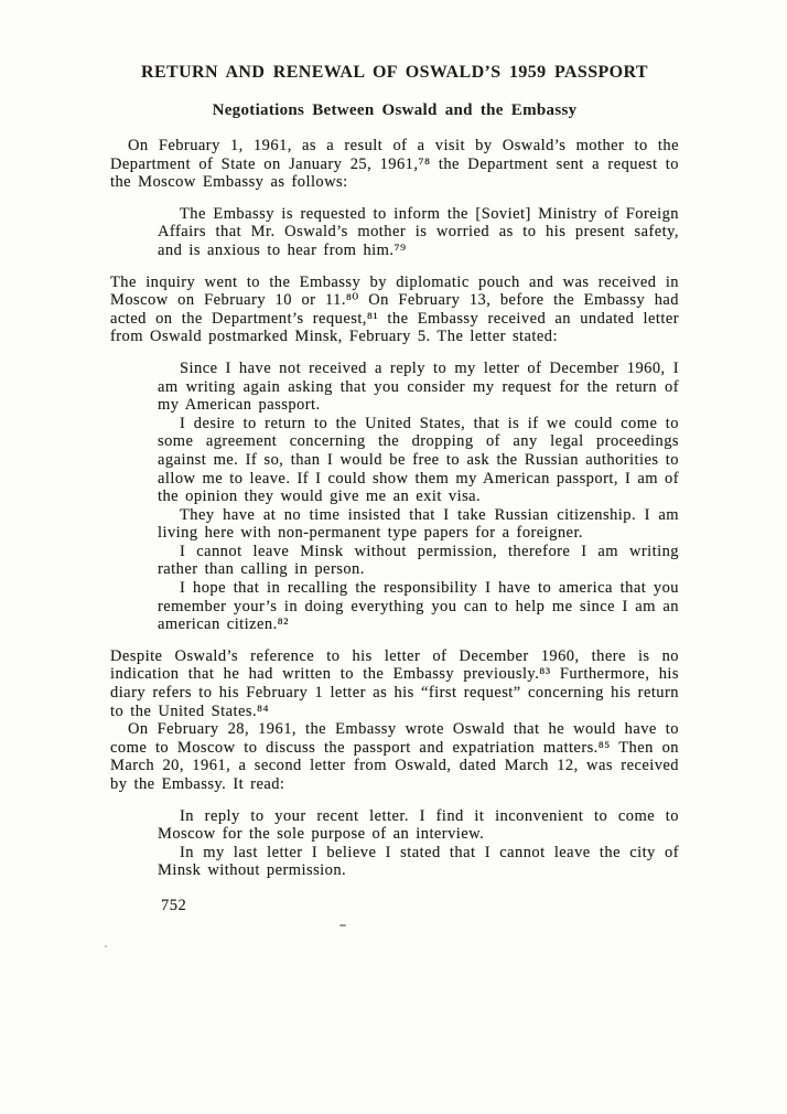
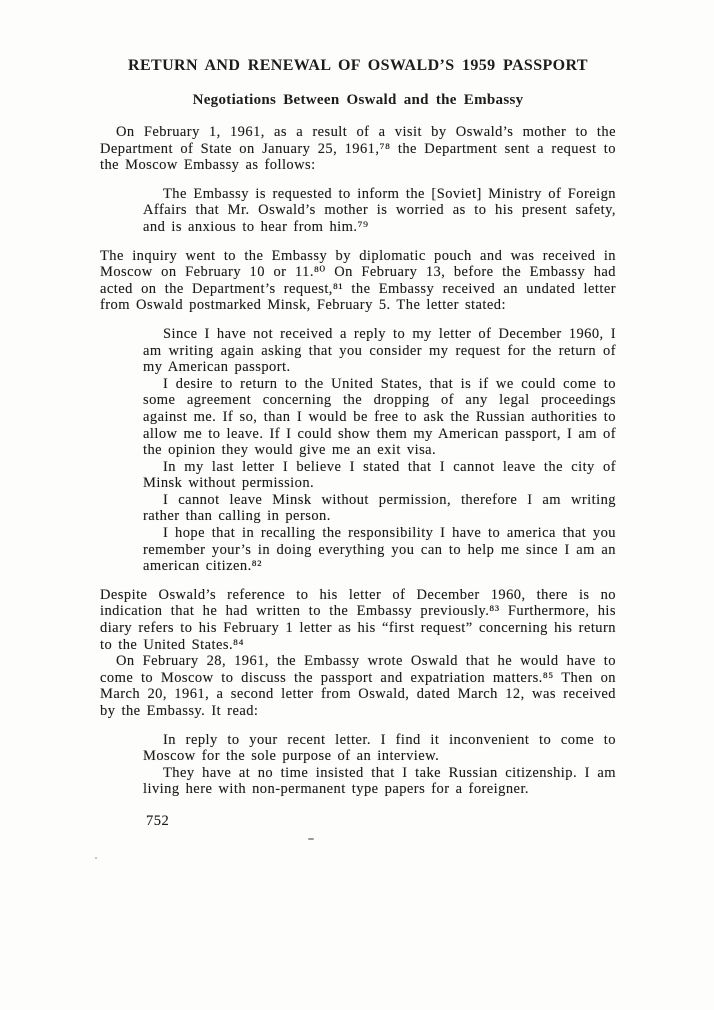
  RETURN AND RENEWAL OF OSWALD’S 1959 PASSPORT
  Negotiations Between Oswald and the Embassy
  On February 1, 1961, as a result of a visit by Oswald’s mother to the Department of State on January 25, 1961,⁷⁸ the Department sent a request to the Moscow Embassy as follows:
  The Embassy is requested to inform the [Soviet] Ministry of Foreign Affairs that Mr. Oswald’s mother is worried as to his present safety, and is anxious to hear from him.⁷⁹
  The inquiry went to the Embassy by diplomatic pouch and was received in Moscow on February 10 or 11.⁸⁰ On February 13, before the Embassy had acted on the Department’s request,⁸¹ the Embassy received an undated letter from Oswald postmarked Minsk, February 5. The letter stated:
  Since I have not received a reply to my letter of December 1960, I am writing again asking that you consider my request for the return of my American passport.
  I desire to return to the United States, that is if we could come to some agreement concerning the dropping of any legal proceedings against me. If so, than I would be free to ask the Russian authorities to allow me to leave. If I could show them my American passport, I am of the opinion they would give me an exit visa.
- They have at no time insisted that I take Russian citizenship. I am living here with non-permanent type papers for a foreigner.
+ In my last letter I believe I stated that I cannot leave the city of Minsk without permission.
  I cannot leave Minsk without permission, therefore I am writing rather than calling in person.
  I hope that in recalling the responsibility I have to america that you remember your’s in doing everything you can to help me since I am an american citizen.⁸²
  Despite Oswald’s reference to his letter of December 1960, there is no indication that he had written to the Embassy previously.⁸³ Furthermore, his diary refers to his February 1 letter as his “first request” concerning his return to the United States.⁸⁴
  On February 28, 1961, the Embassy wrote Oswald that he would have to come to Moscow to discuss the passport and expatriation matters.⁸⁵ Then on March 20, 1961, a second letter from Oswald, dated March 12, was received by the Embassy. It read:
  In reply to your recent letter. I find it inconvenient to come to Moscow for the sole purpose of an interview.
- In my last letter I believe I stated that I cannot leave the city of Minsk without permission.
+ They have at no time insisted that I take Russian citizenship. I am living here with non-permanent type papers for a foreigner.
  752
